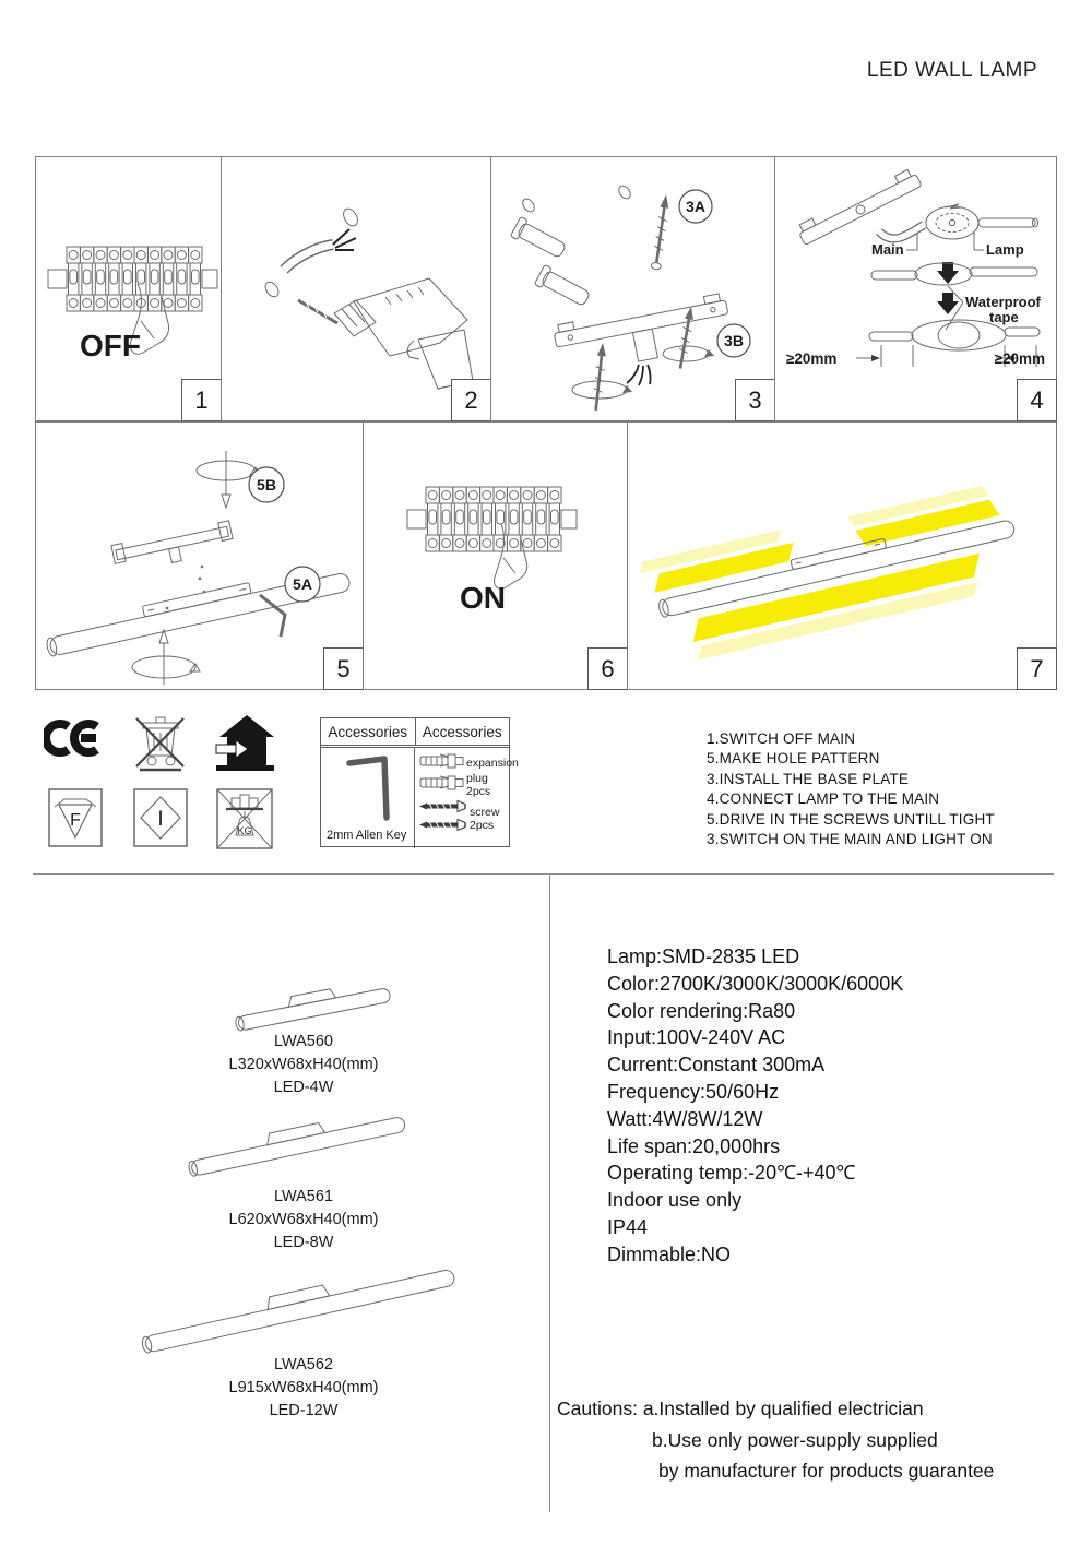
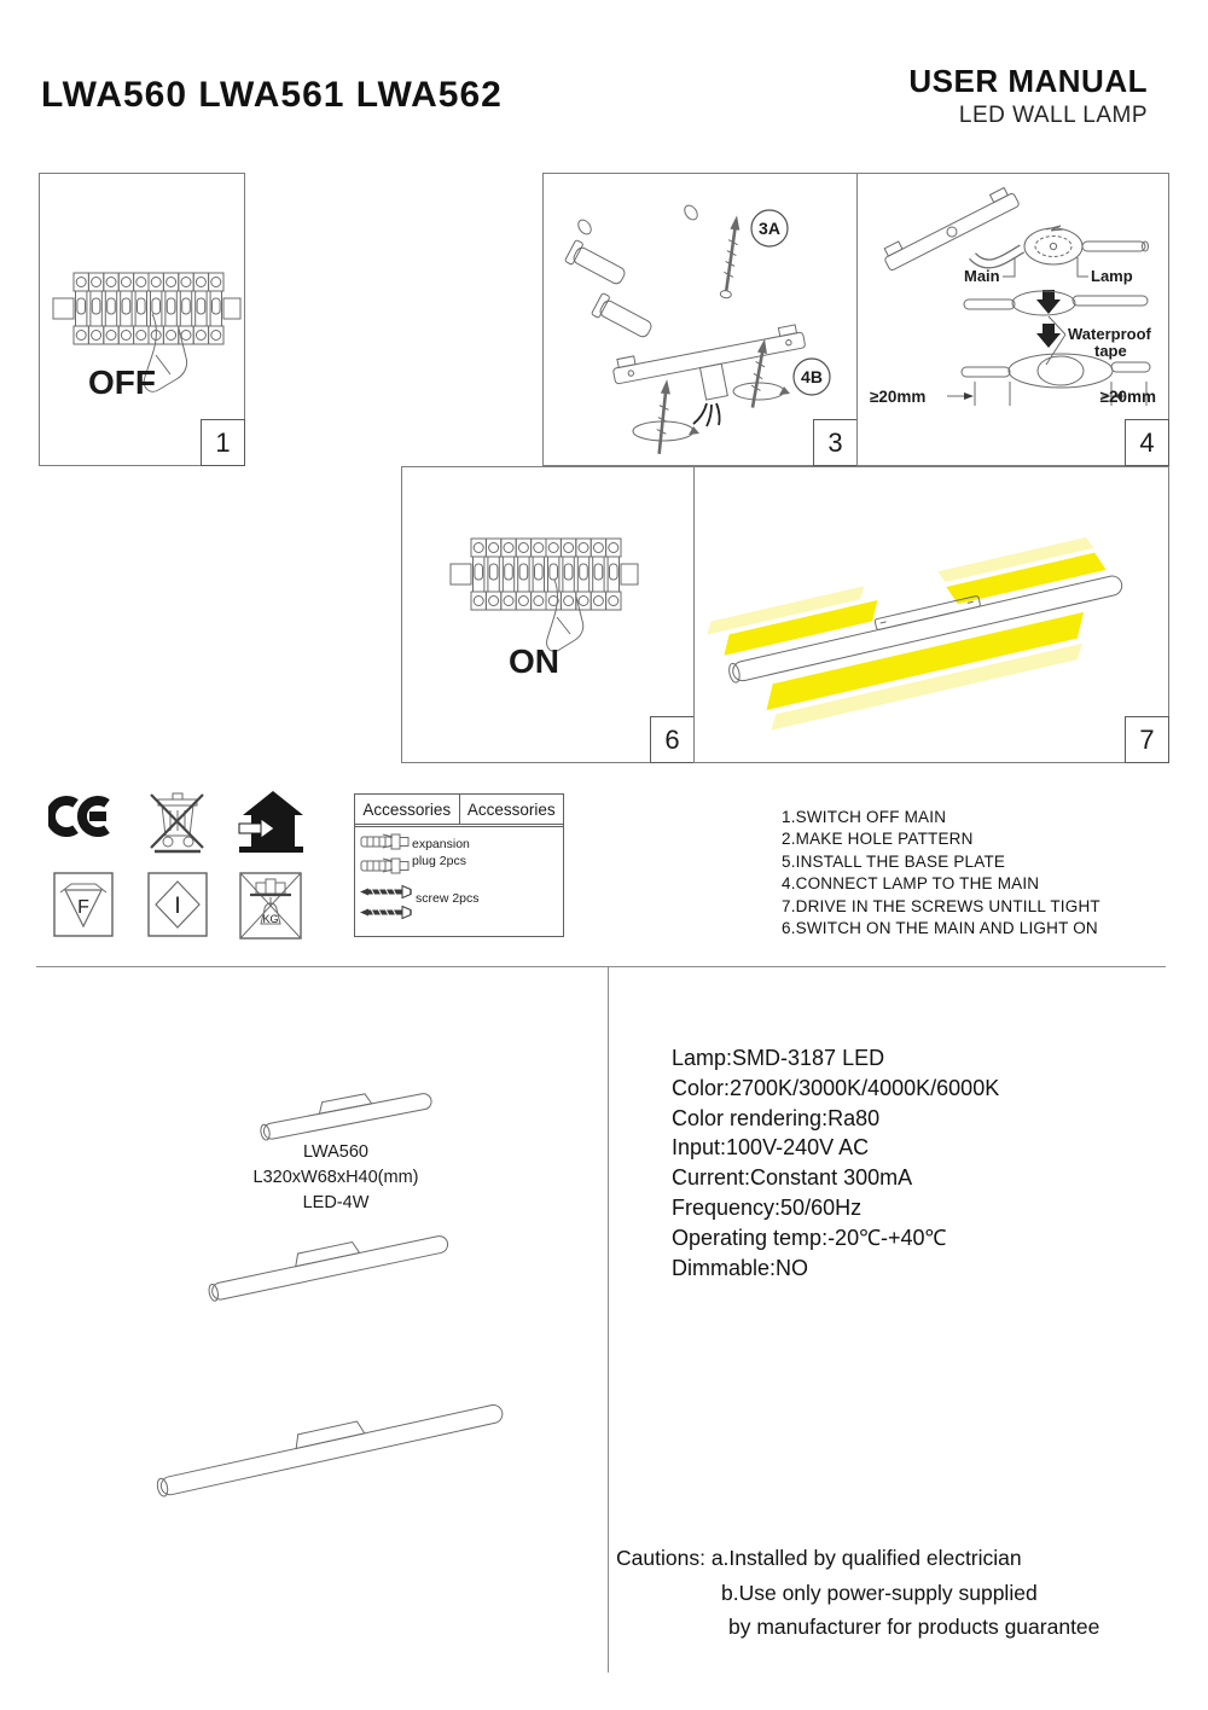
+ LWA560 LWA561 LWA562
+ USER MANUAL
  LED WALL LAMP
  OFF
  1
- 2
  3A
- 3B
+ 4B
  3
  Main
  Lamp
  Waterproof
  tape
  ≥20mm
  ≥20mm
  4
- 5B
- 5A
- 5
  ON
  6
  7
  F
  I
  KG
  Accessories
  Accessories
- 2mm Allen Key
  expansion
  plug 2pcs
  screw 2pcs
  1.SWITCH OFF MAIN
- 5.MAKE HOLE PATTERN
+ 2.MAKE HOLE PATTERN
- 3.INSTALL THE BASE PLATE
+ 5.INSTALL THE BASE PLATE
  4.CONNECT LAMP TO THE MAIN
- 5.DRIVE IN THE SCREWS UNTILL TIGHT
+ 7.DRIVE IN THE SCREWS UNTILL TIGHT
- 3.SWITCH ON THE MAIN AND LIGHT ON
+ 6.SWITCH ON THE MAIN AND LIGHT ON
  LWA560
  L320xW68xH40(mm)
  LED-4W
- LWA561
- L620xW68xH40(mm)
- LED-8W
- LWA562
- L915xW68xH40(mm)
- LED-12W
- Lamp:SMD-2835 LED
+ Lamp:SMD-3187 LED
- Color:2700K/3000K/3000K/6000K
+ Color:2700K/3000K/4000K/6000K
  Color rendering:Ra80
  Input:100V-240V AC
  Current:Constant 300mA
  Frequency:50/60Hz
- Watt:4W/8W/12W
- Life span:20,000hrs
  Operating temp:-20℃-+40℃
- Indoor use only
- IP44
  Dimmable:NO
  Cautions: a.Installed by qualified electrician
  b.Use only power-supply supplied
  by manufacturer for products guarantee
